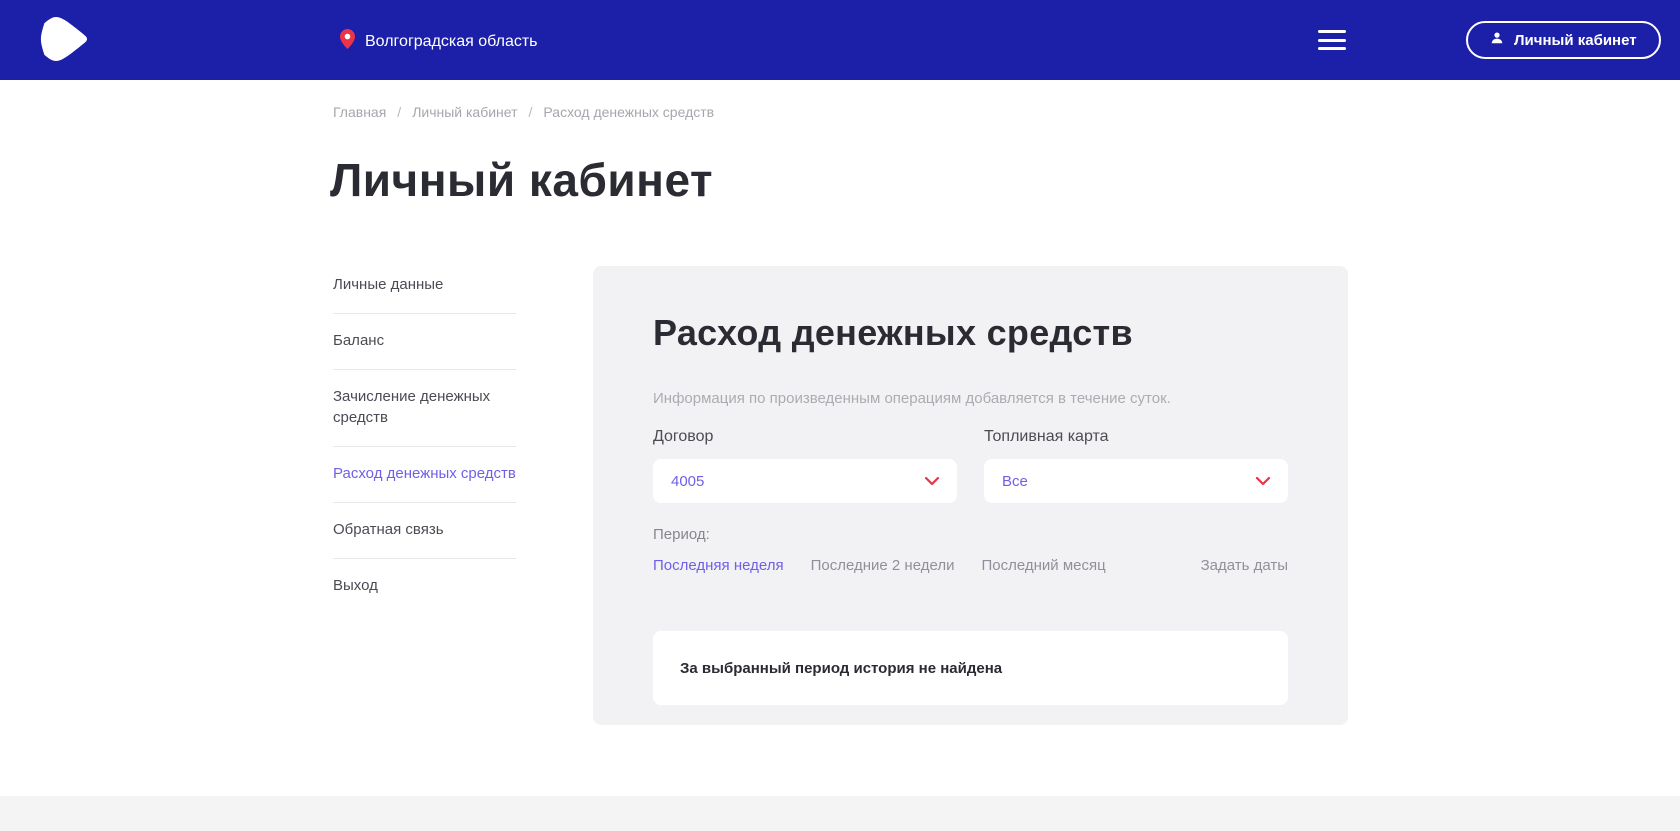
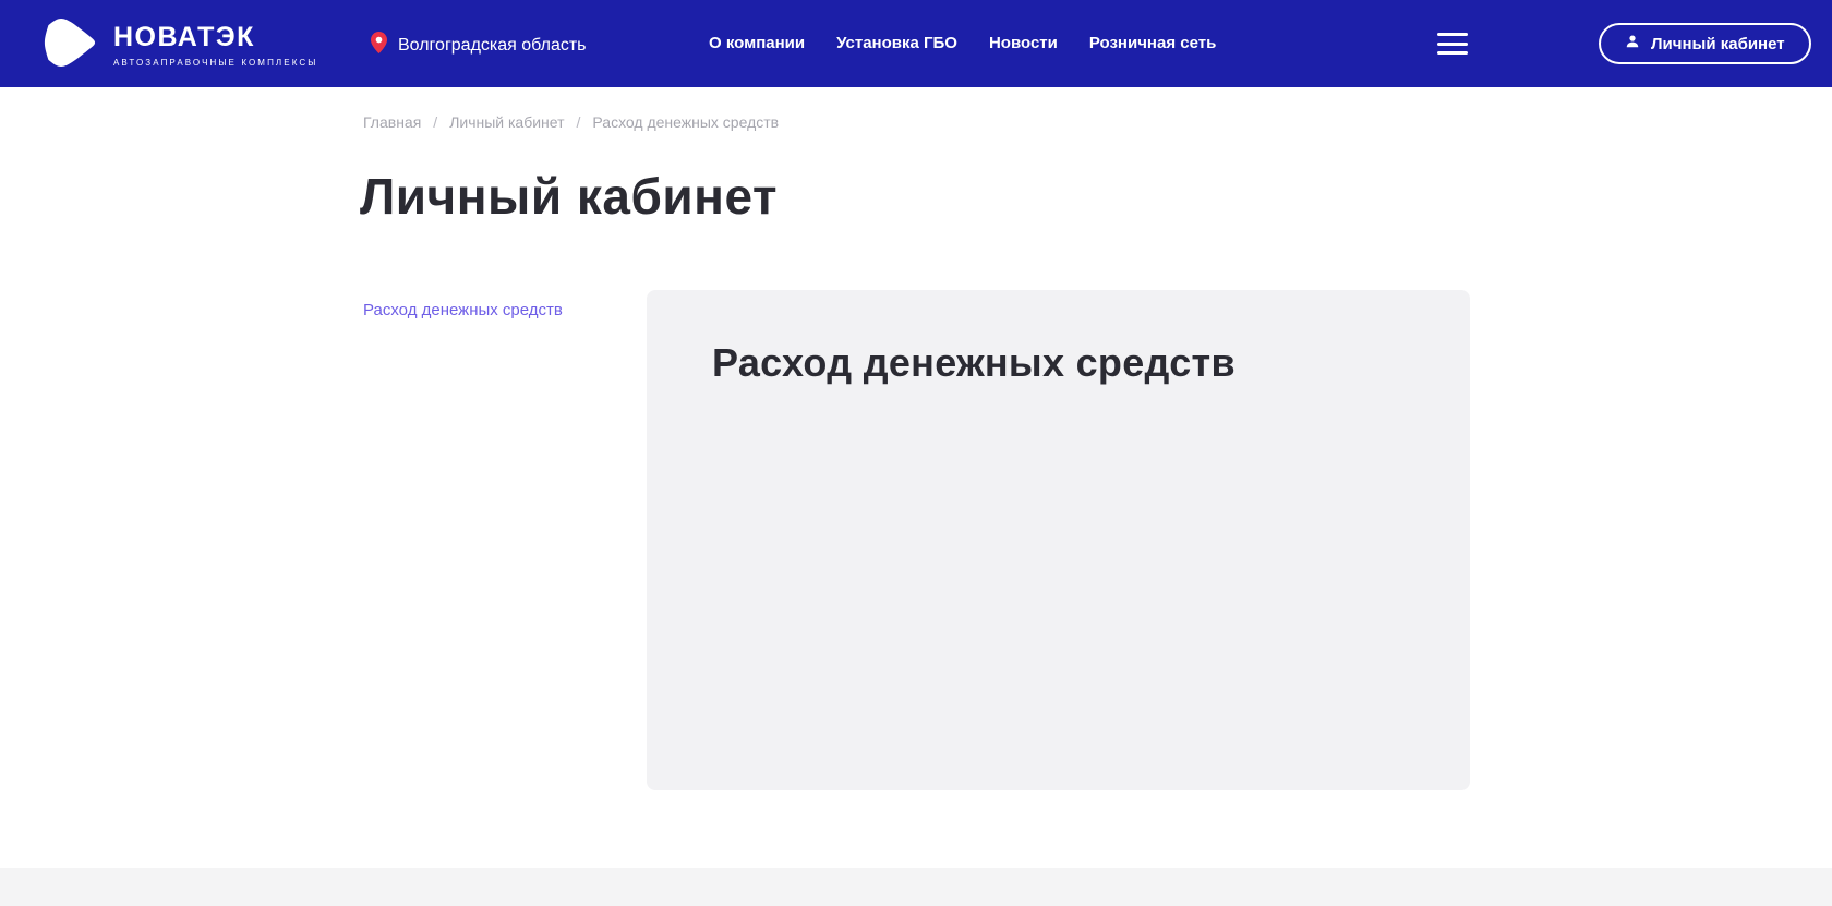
+ НОВАТЭК
+ АВТОЗАПРАВОЧНЫЕ КОМПЛЕКСЫ
  Волгоградская область
+ О компании
+ Установка ГБО
+ Новости
+ Розничная сеть
  Личный кабинет
  Главная
  /
  Личный кабинет
  /
  Расход денежных средств
  Личный кабинет
- Личные данные
- Баланс
- Зачисление денежных средств
  Расход денежных средств
- Обратная связь
- Выход
  Расход денежных средств
- Информация по произведенным операциям добавляется в течение суток.
- Договор
- 4005
- Топливная карта
- Все
- Период:
- Последняя неделя
- Последние 2 недели
- Последний месяц
- Задать даты
- За выбранный период история не найдена
